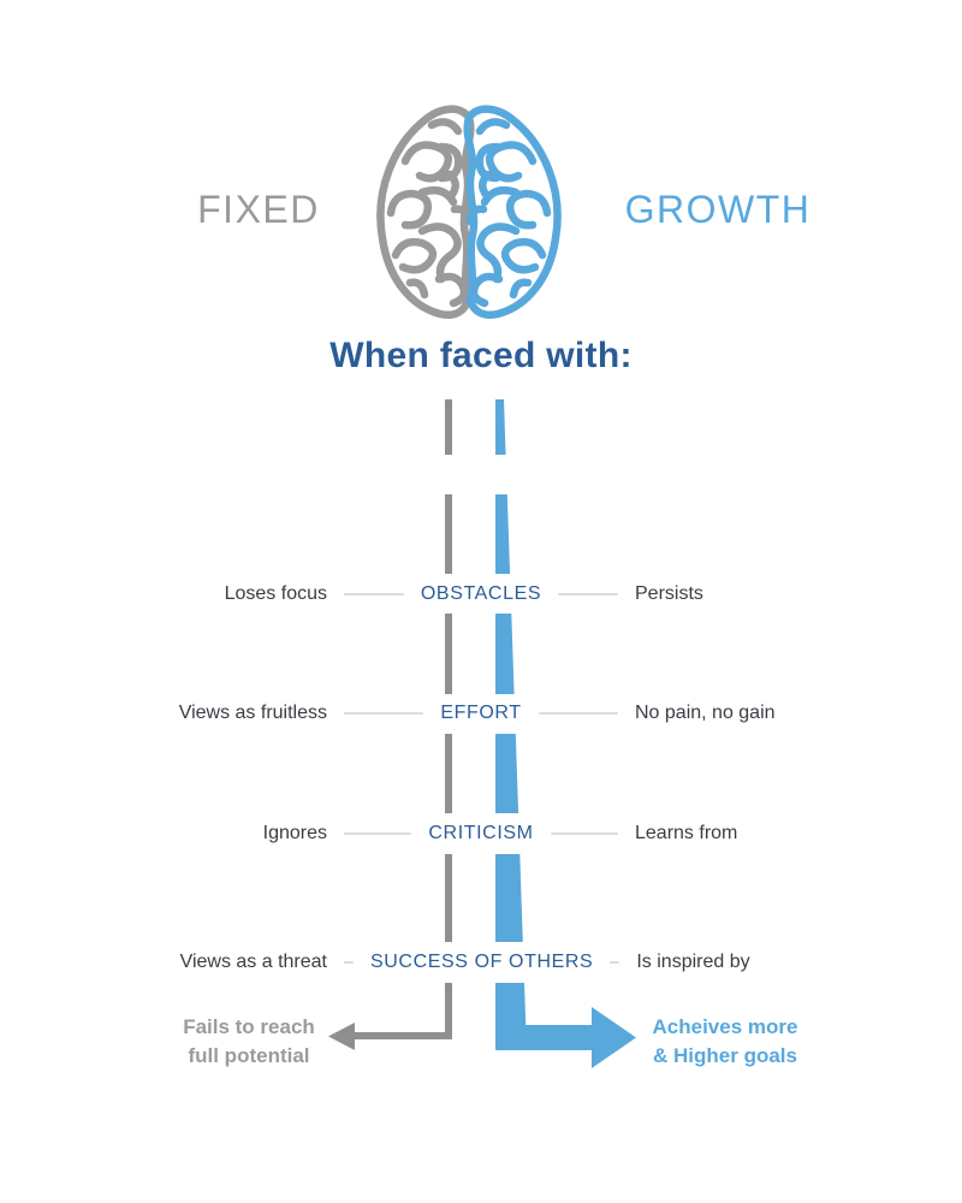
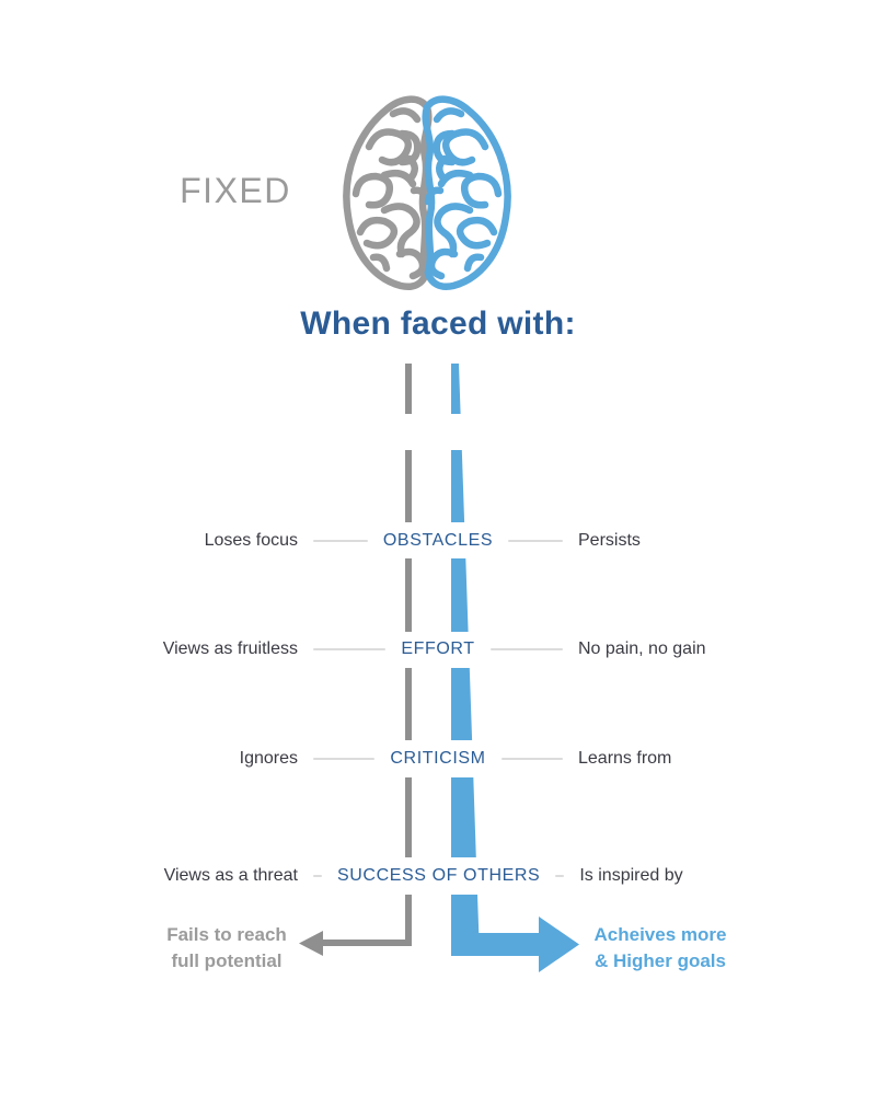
  FIXED
- GROWTH
  When faced with:
  Loses focus
  OBSTACLES
  Persists
  Views as fruitless
  EFFORT
  No pain, no gain
  Ignores
  CRITICISM
  Learns from
  Views as a threat
  SUCCESS OF OTHERS
  Is inspired by
  Fails to reach
  full potential
  Acheives more
  & Higher goals
